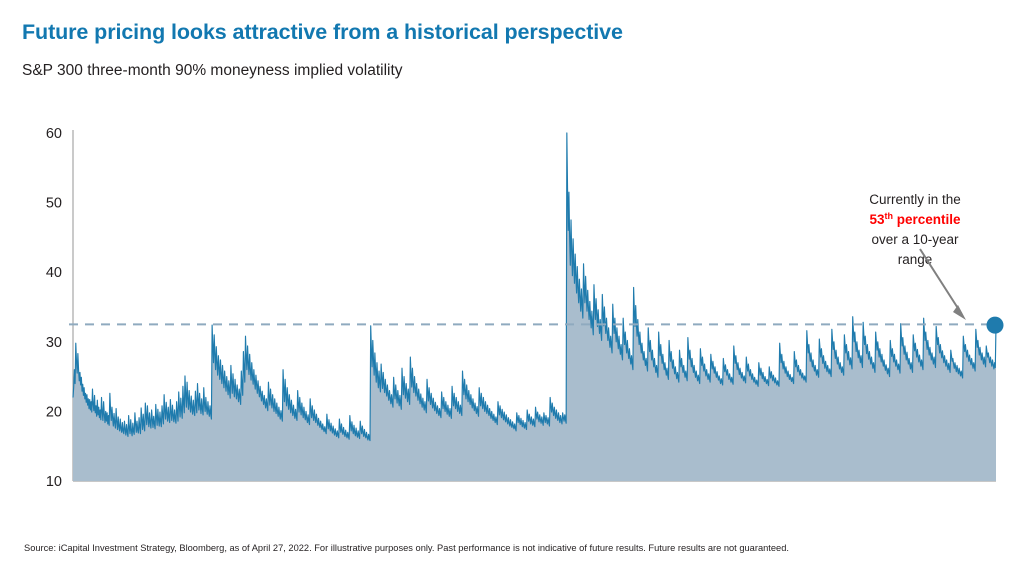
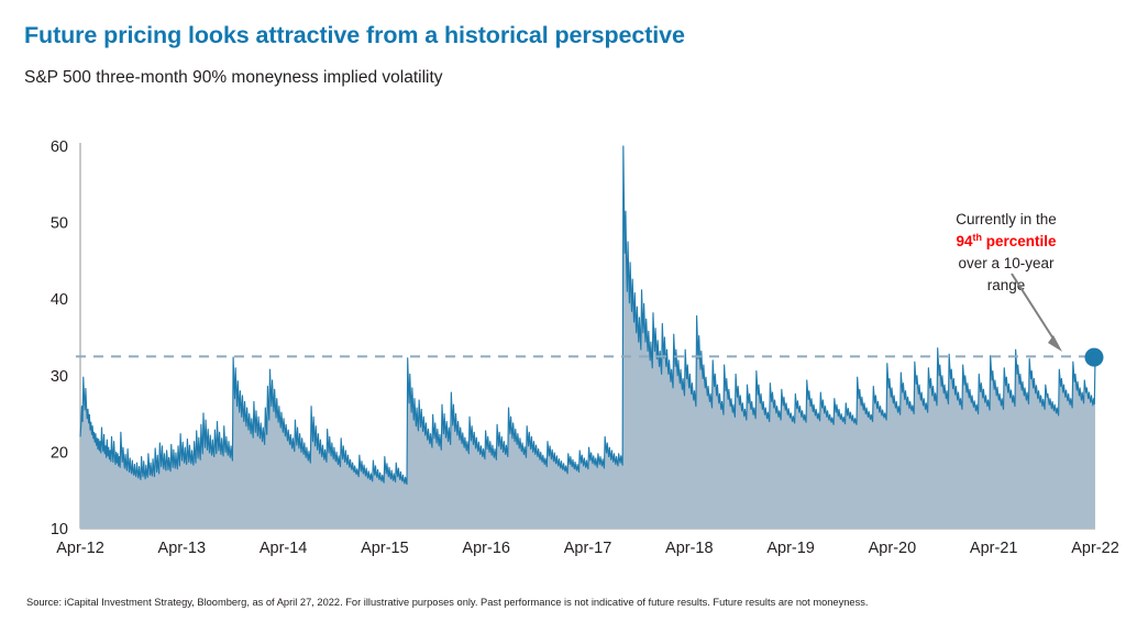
  Future pricing looks attractive from a historical perspective
- S&P 300 three-month 90% moneyness implied volatility
+ S&P 500 three-month 90% moneyness implied volatility
  10
  20
  30
  40
  50
  60
+ Apr-12
+ Apr-13
+ Apr-14
+ Apr-15
+ Apr-16
+ Apr-17
+ Apr-18
+ Apr-19
+ Apr-20
+ Apr-21
+ Apr-22
  Currently in the
- 53th percentile
+ 94th percentile
  over a 10-year
  range
- Source: iCapital Investment Strategy, Bloomberg, as of April 27, 2022. For illustrative purposes only. Past performance is not indicative of future results. Future results are not guaranteed.
+ Source: iCapital Investment Strategy, Bloomberg, as of April 27, 2022. For illustrative purposes only. Past performance is not indicative of future results. Future results are not moneyness.
